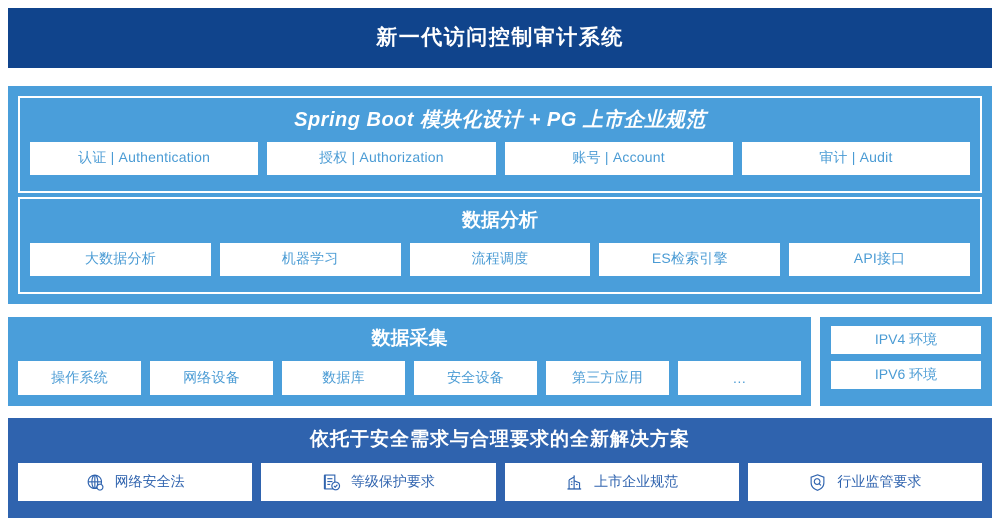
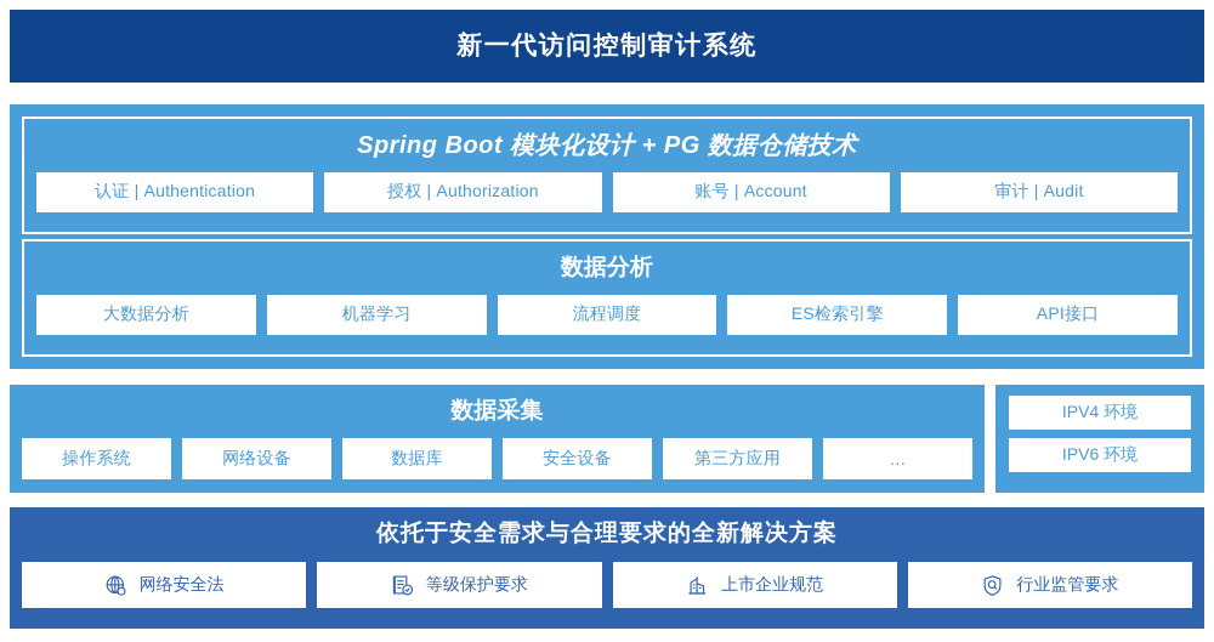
  新一代访问控制审计系统
- Spring Boot 模块化设计 + PG 上市企业规范
+ Spring Boot 模块化设计 + PG 数据仓储技术
  认证 | Authentication
  授权 | Authorization
  账号 | Account
  审计 | Audit
  数据分析
  大数据分析
  机器学习
  流程调度
  ES检索引擎
  API接口
  数据采集
  操作系统
  网络设备
  数据库
  安全设备
  第三方应用
  …
  IPV4 环境
  IPV6 环境
  依托于安全需求与合理要求的全新解决方案
  网络安全法
  等级保护要求
  上市企业规范
  行业监管要求
